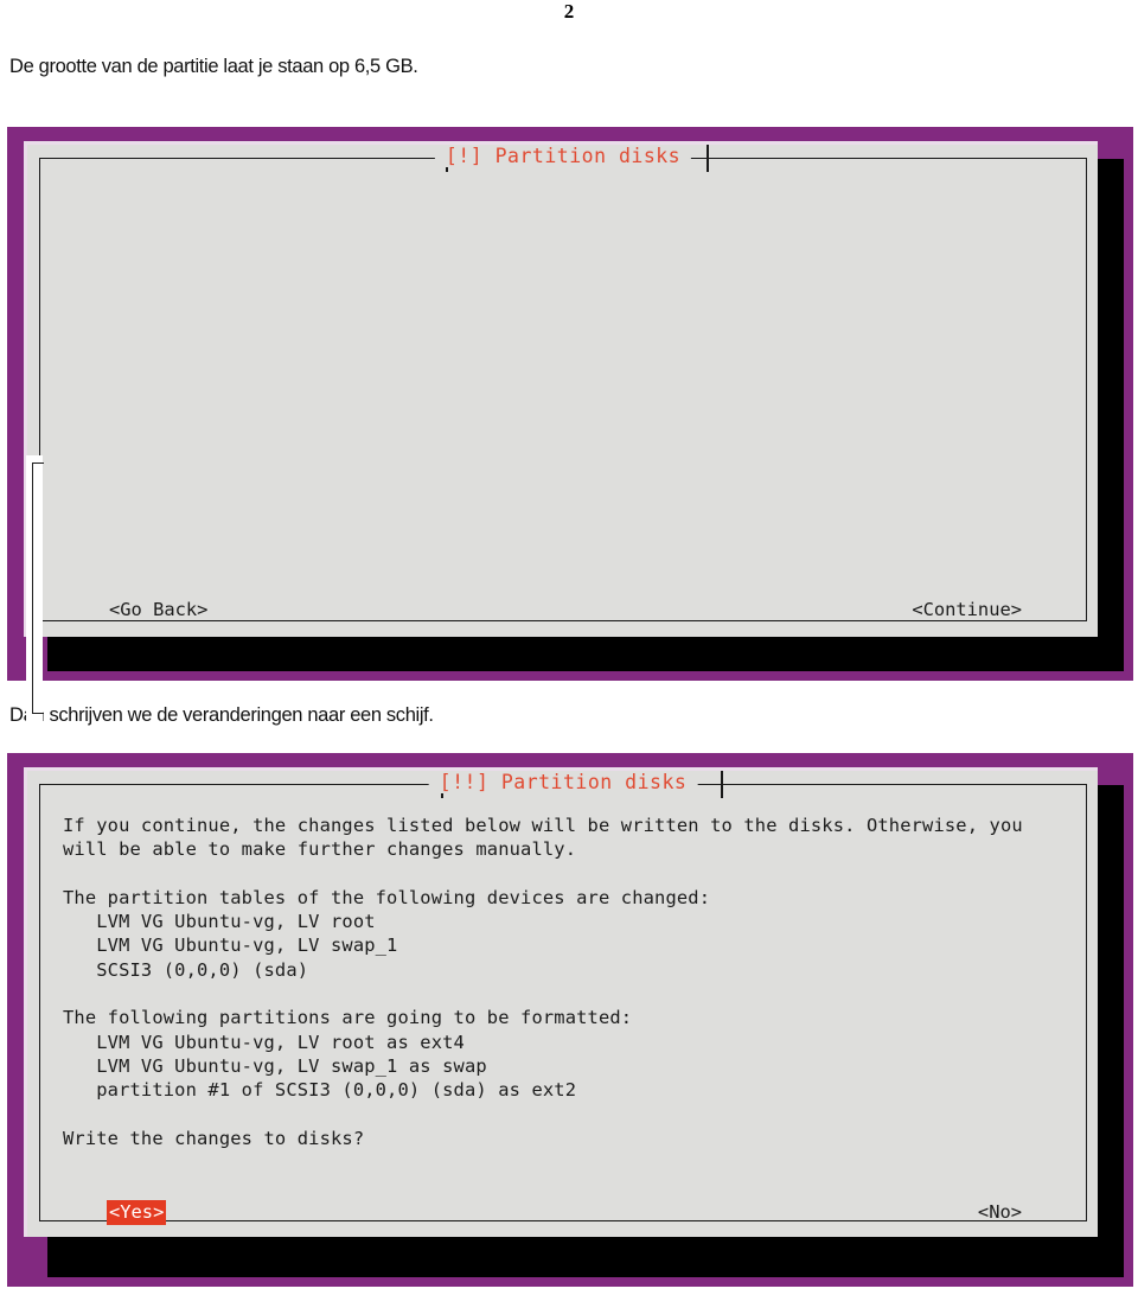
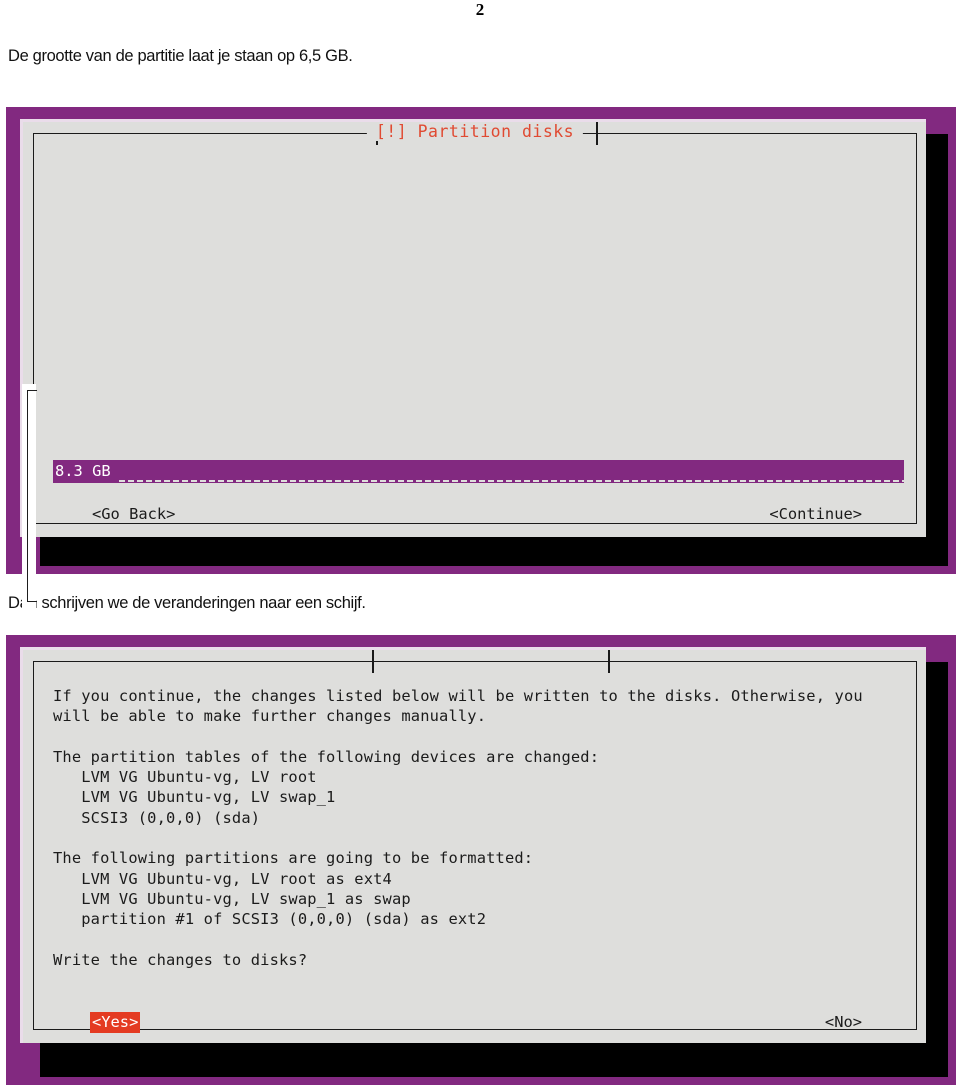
  2
  De grootte van de partitie laat je staan op 6,5 GB.
  [!] Partition disks
+ 8.3 GB
  <Go Back>
  <Continue>
  D schrijven we de veranderingen naar een schijf.
- [!!] Partition disks
  If you continue, the changes listed below will be written to the disks. Otherwise, you
  will be able to make further changes manually.
  The partition tables of the following devices are changed:
  LVM VG Ubuntu-vg, LV root
  LVM VG Ubuntu-vg, LV swap_1
  SCSI3 (0,0,0) (sda)
  The following partitions are going to be formatted:
  LVM VG Ubuntu-vg, LV root as ext4
  LVM VG Ubuntu-vg, LV swap_1 as swap
  partition #1 of SCSI3 (0,0,0) (sda) as ext2
  Write the changes to disks?
  <Yes>
  <No>
